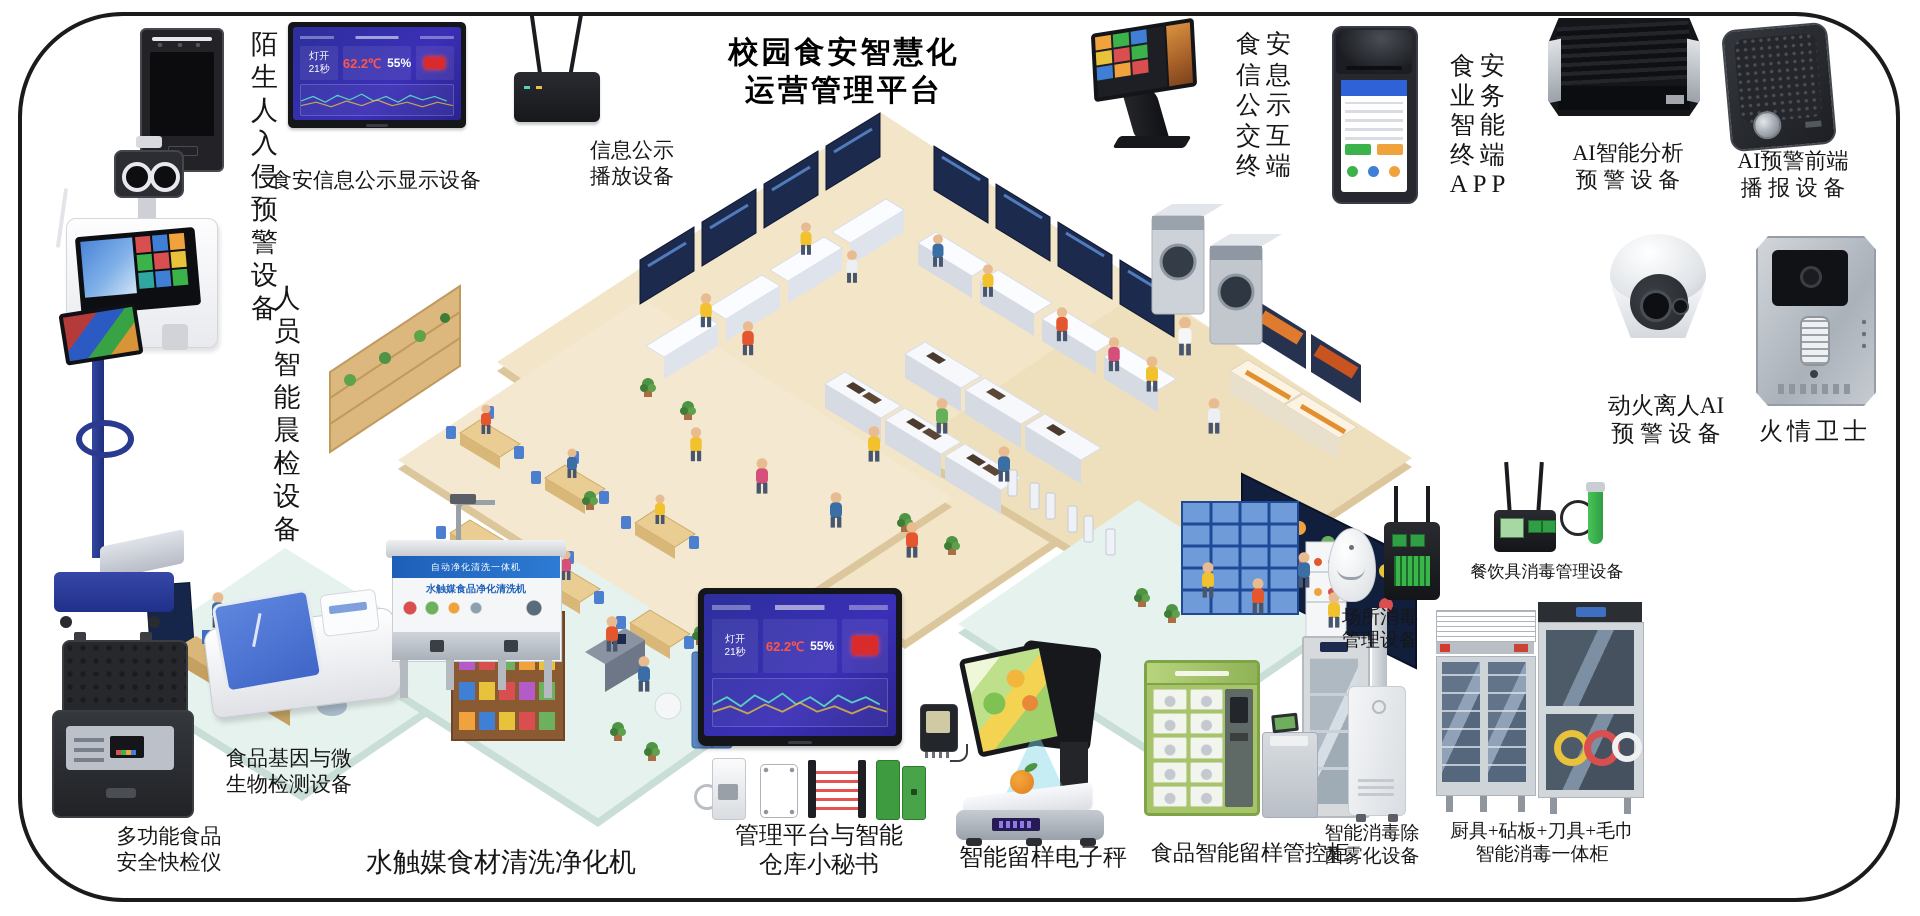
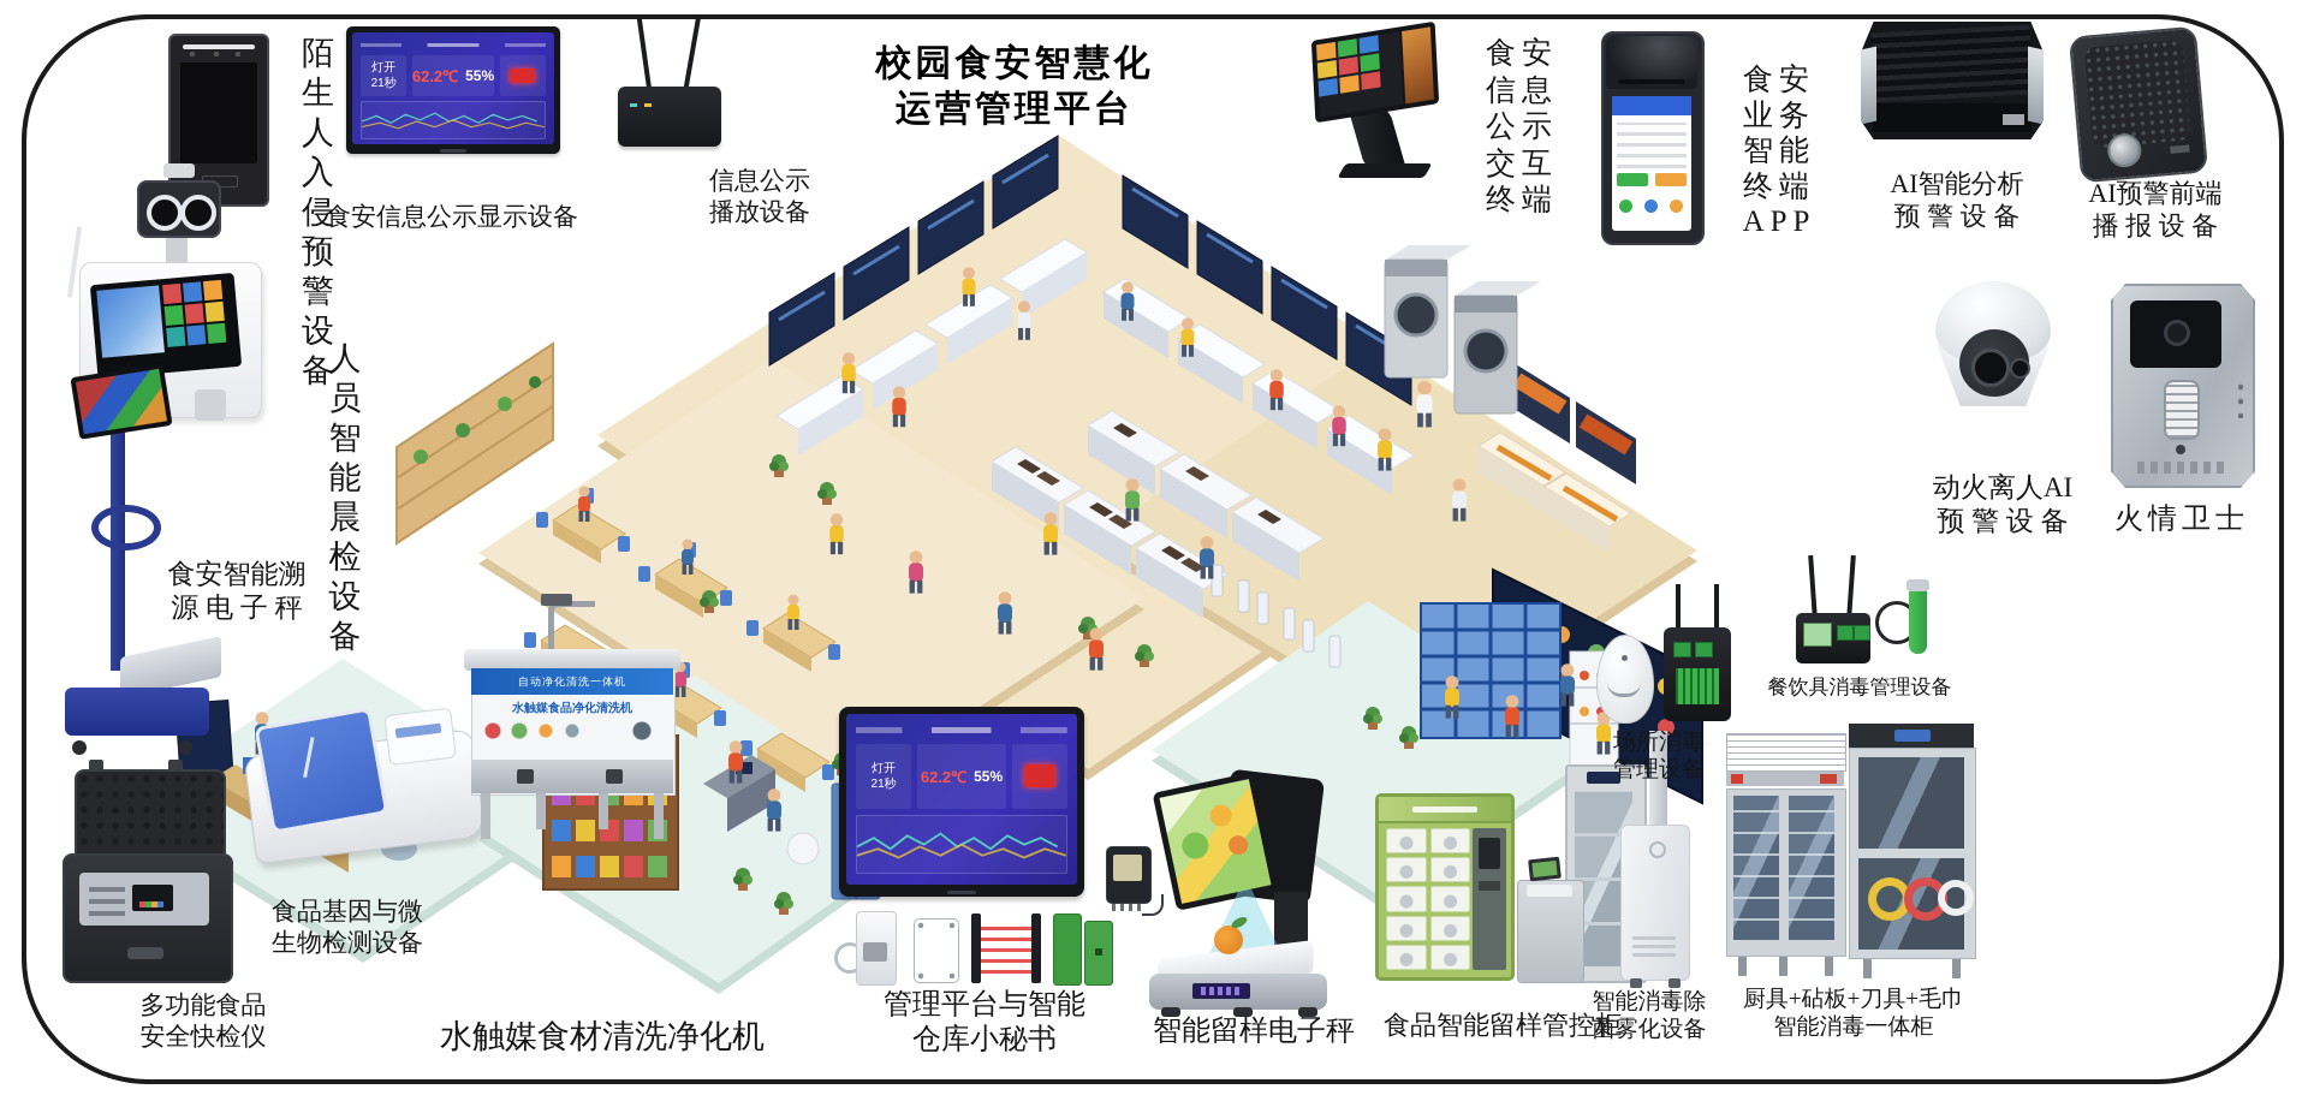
  校园食安智慧化
  运营管理平台
  陌生
  人入
  侵预
  警设
  备
  灯开
  21秒
  62.2℃
  55%
  食安信息公示显示设备
  信息公示
  播放设备
  人员
  智能
  晨检
  设备
+ 食安智能溯
+ 源 电 子 秤
  多功能食品
  安全快检仪
  食品基因与微
  生物检测设备
  自动净化清洗一体机
  水触媒食品净化清洗机
  水触媒食材清洗净化机
  灯开
  21秒
  62.2℃
  55%
  管理平台与智能
  仓库小秘书
  智能留样电子秤
  食品智能留样管控柜
  智能消毒除
  菌雾化设备
  厨具+砧板+刀具+毛巾
  智能消毒一体柜
  场所消毒
  管理设备
  餐饮具消毒管理设备
  动火离人AI
  预 警 设 备
  火情卫士
  食安
  信息
  公示
  交互
  终端
  食安
  业务
  智能
  终端
  APP
  AI智能分析
  预 警 设 备
  AI预警前端
  播 报 设 备
